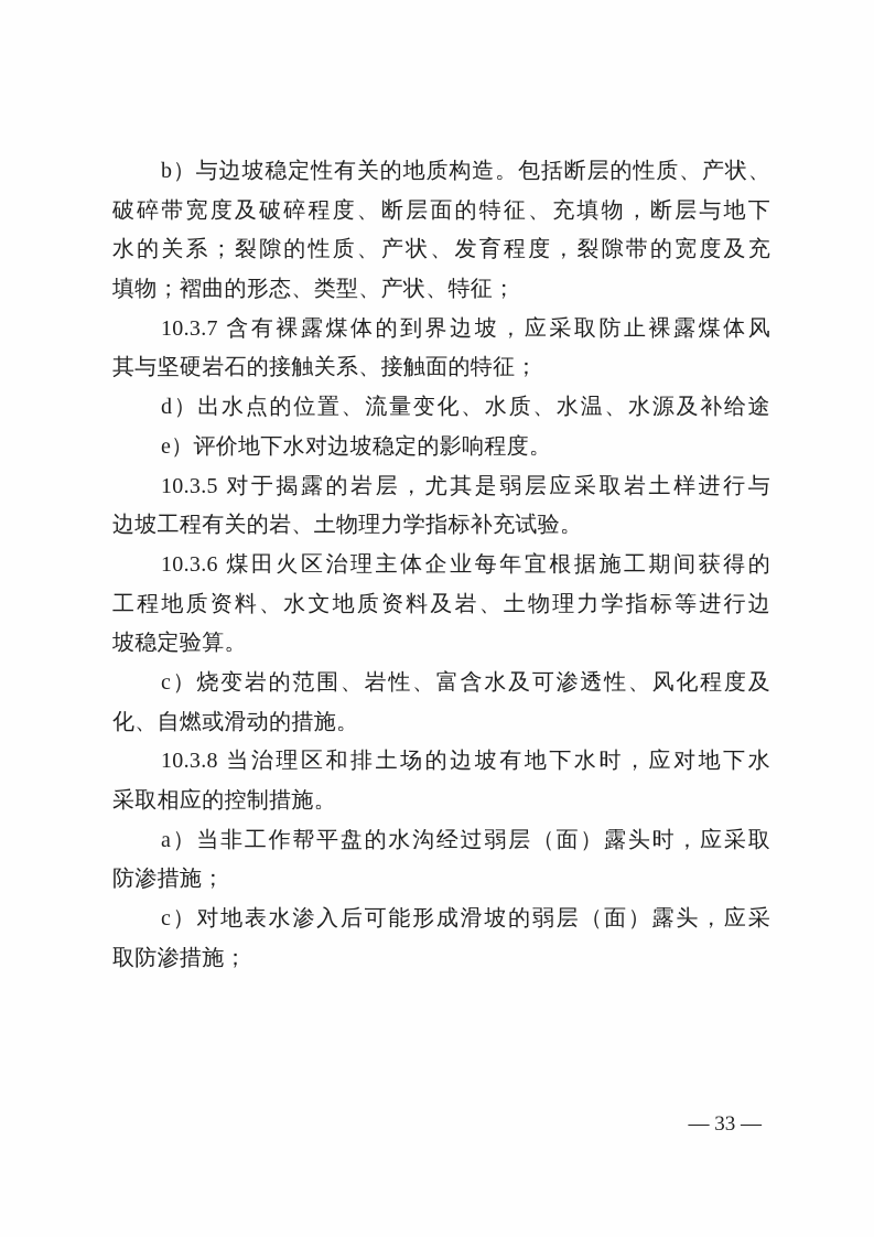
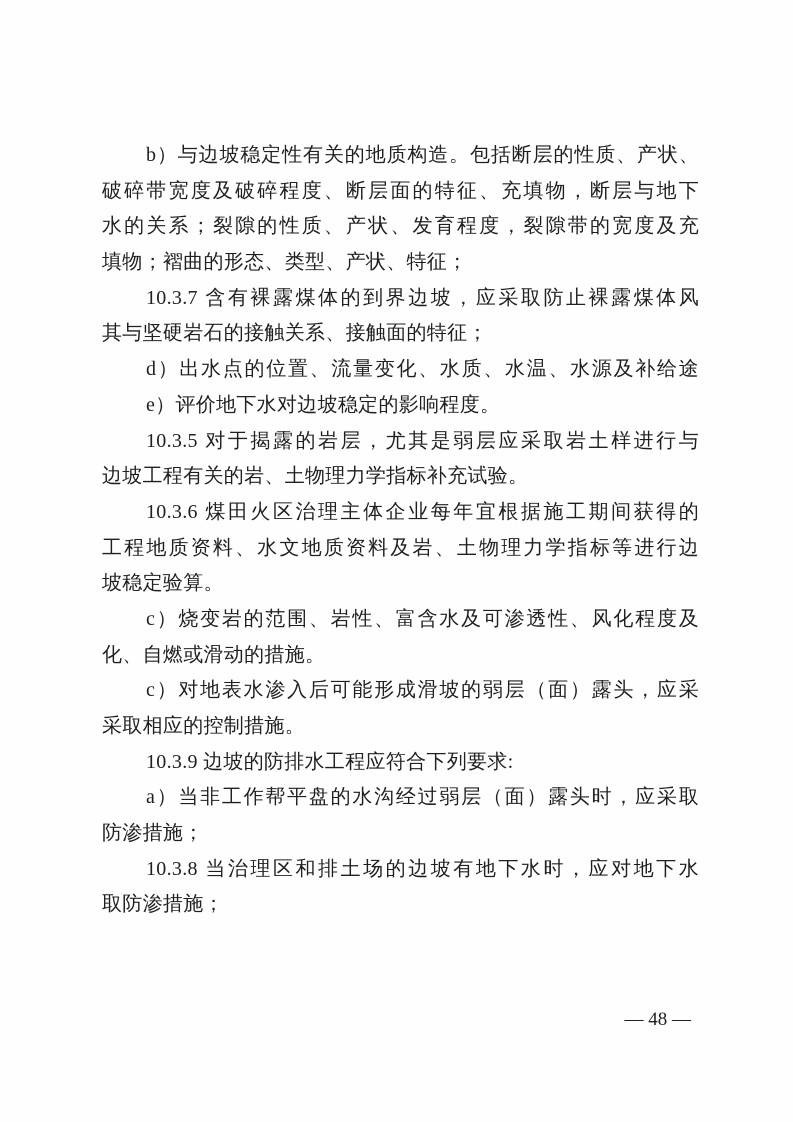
  b）与边坡稳定性有关的地质构造。包括断层的性质、产状、
  破碎带宽度及破碎程度、断层面的特征、充填物，断层与地下
  水的关系；裂隙的性质、产状、发育程度，裂隙带的宽度及充
  填物；褶曲的形态、类型、产状、特征；
  10.3.7 含有裸露煤体的到界边坡，应采取防止裸露煤体风
  其与坚硬岩石的接触关系、接触面的特征；
  d）出水点的位置、流量变化、水质、水温、水源及补给途
  e）评价地下水对边坡稳定的影响程度。
  10.3.5 对于揭露的岩层，尤其是弱层应采取岩土样进行与
  边坡工程有关的岩、土物理力学指标补充试验。
  10.3.6 煤田火区治理主体企业每年宜根据施工期间获得的
  工程地质资料、水文地质资料及岩、土物理力学指标等进行边
  坡稳定验算。
  c）烧变岩的范围、岩性、富含水及可渗透性、风化程度及
  化、自燃或滑动的措施。
- 10.3.8 当治理区和排土场的边坡有地下水时，应对地下水
+ c）对地表水渗入后可能形成滑坡的弱层（面）露头，应采
  采取相应的控制措施。
+ 10.3.9 边坡的防排水工程应符合下列要求:
  a）当非工作帮平盘的水沟经过弱层（面）露头时，应采取
  防渗措施；
- c）对地表水渗入后可能形成滑坡的弱层（面）露头，应采
+ 10.3.8 当治理区和排土场的边坡有地下水时，应对地下水
  取防渗措施；
- — 33 —
+ — 48 —
